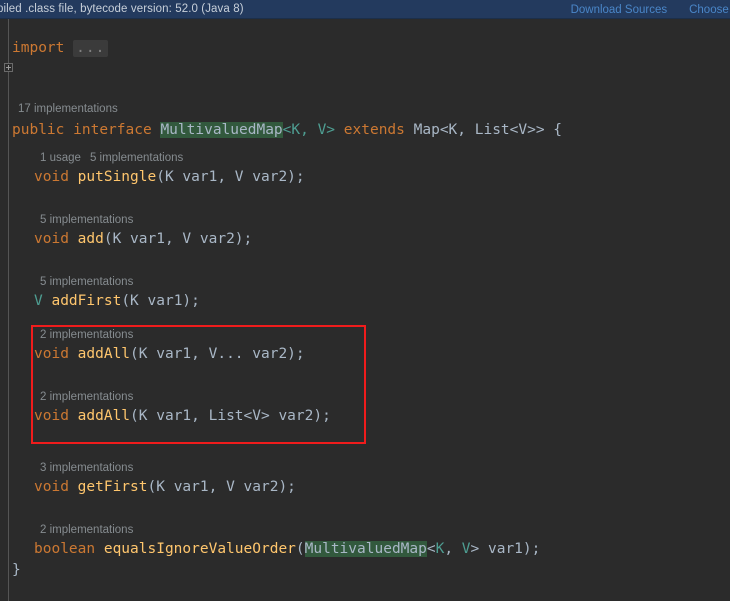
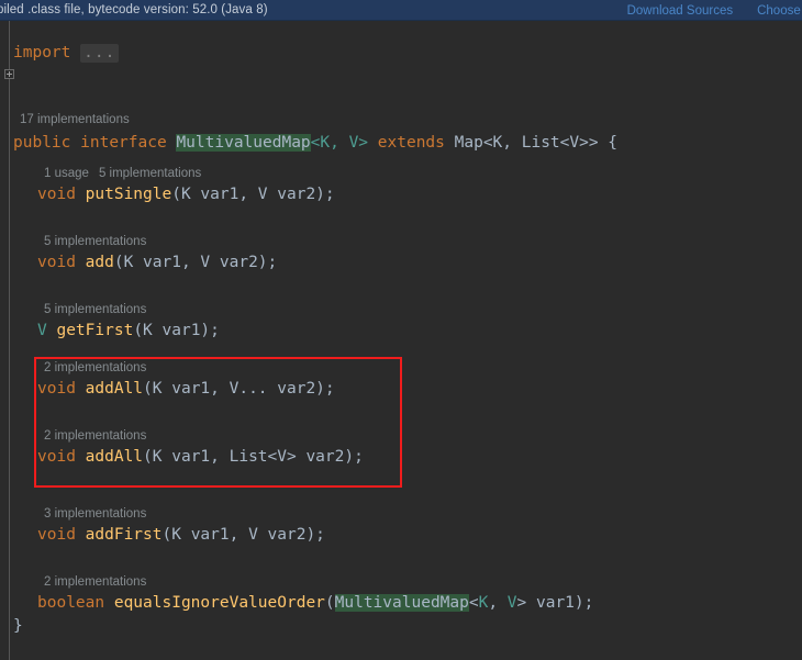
  piled .class file, bytecode version: 52.0 (Java 8)
  Download Sources
  Choose
  import ...
  17 implementations
  public interface MultivaluedMap<K, V> extends Map<K, List<V>> {
  1 usage 5 implementations
  void putSingle(K var1, V var2);
  5 implementations
  void add(K var1, V var2);
  5 implementations
- V addFirst(K var1);
+ V getFirst(K var1);
  2 implementations
  void addAll(K var1, V... var2);
  2 implementations
  void addAll(K var1, List<V> var2);
  3 implementations
- void getFirst(K var1, V var2);
+ void addFirst(K var1, V var2);
  2 implementations
  boolean equalsIgnoreValueOrder(MultivaluedMap<K, V> var1);
  }
